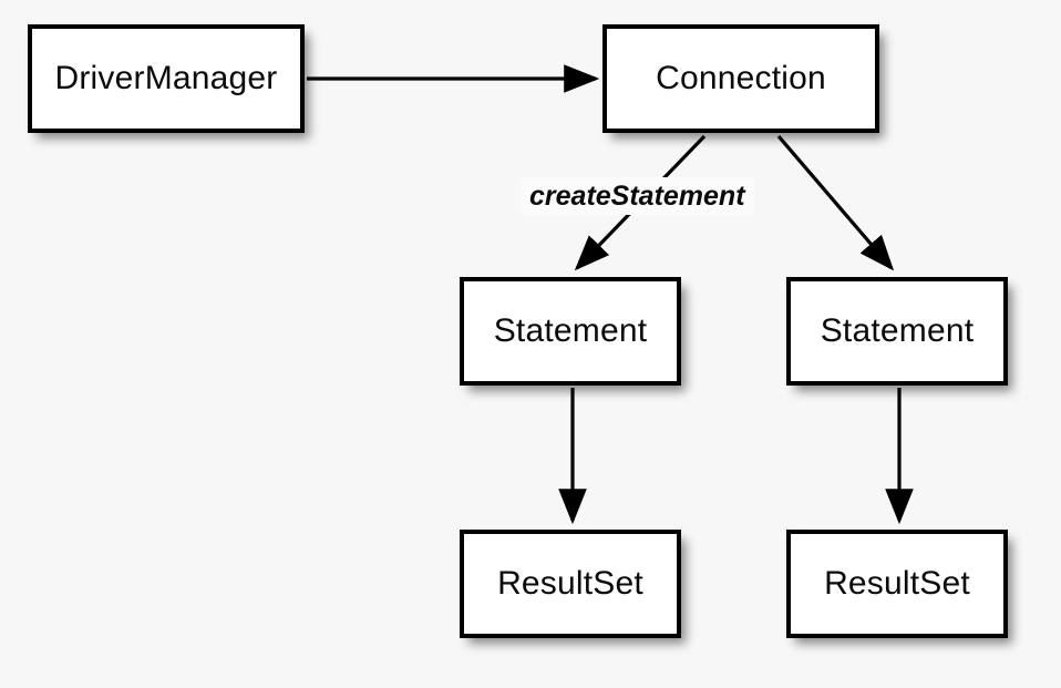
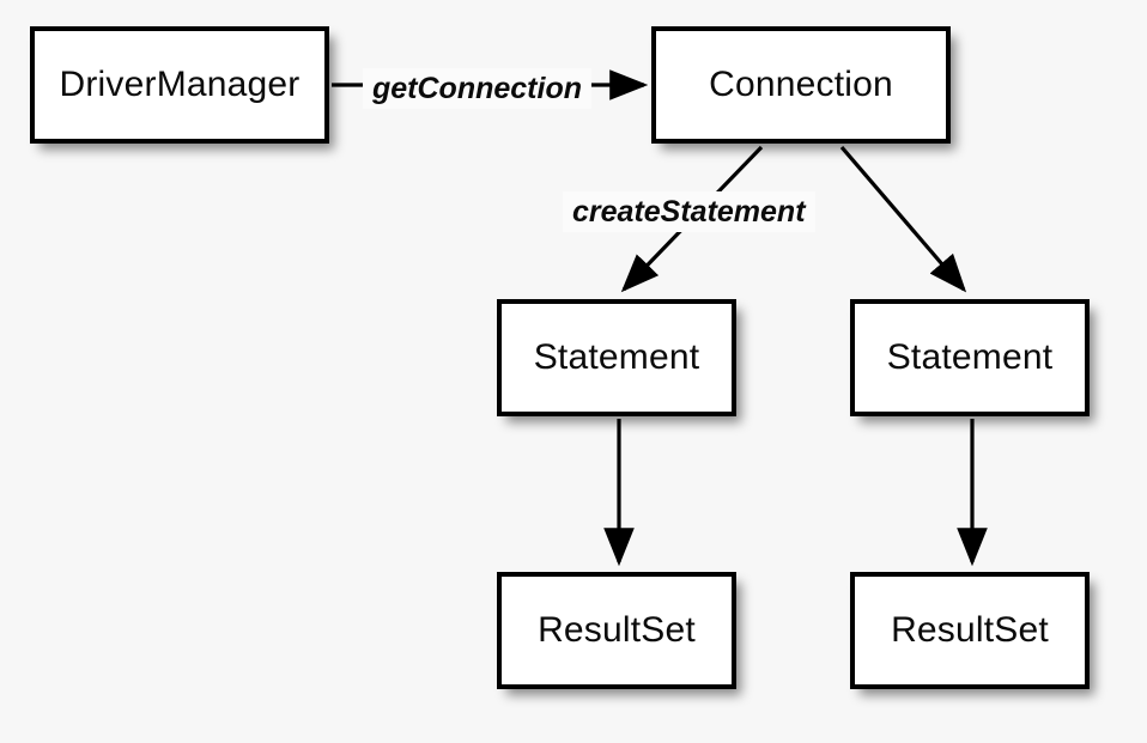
  DriverManager
  Connection
  Statement
  Statement
  ResultSet
  ResultSet
+ getConnection
  createStatement
